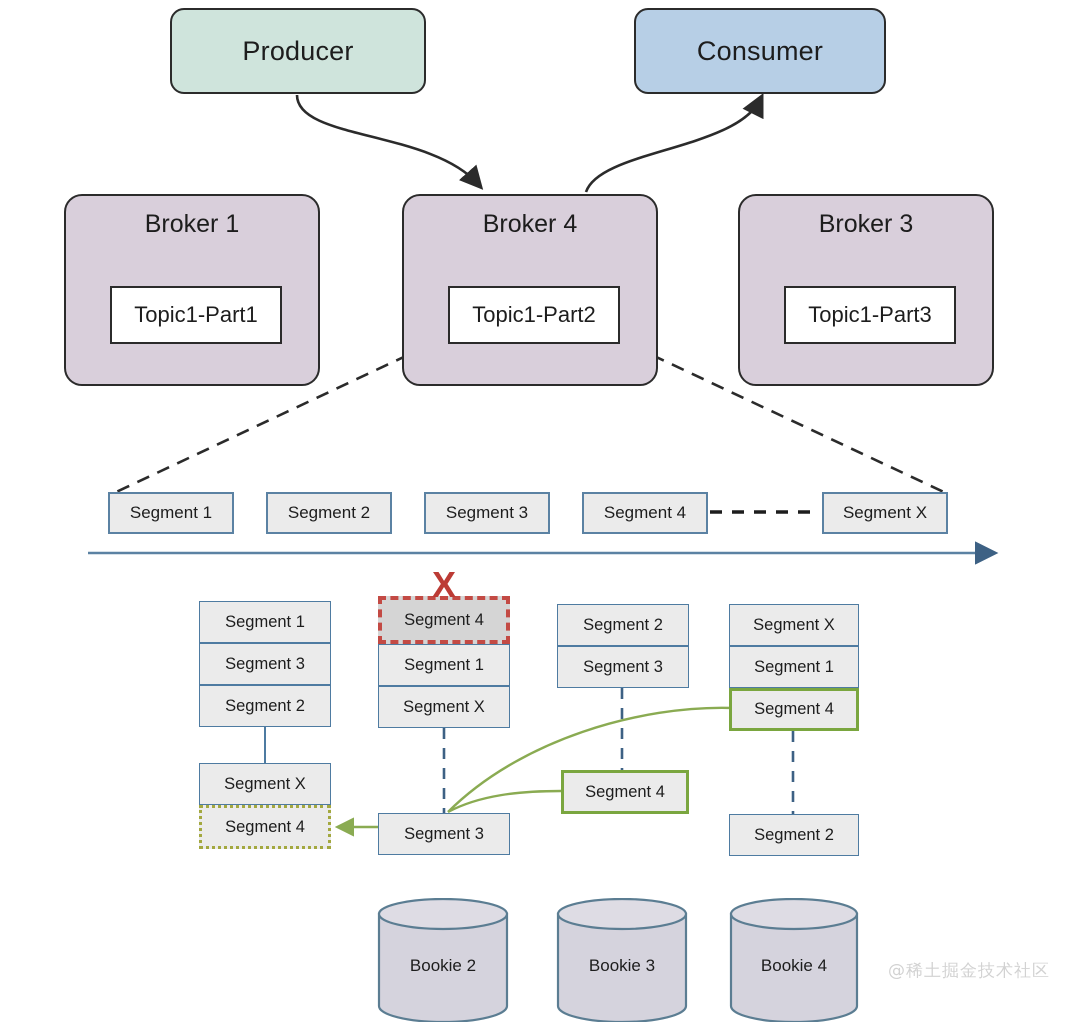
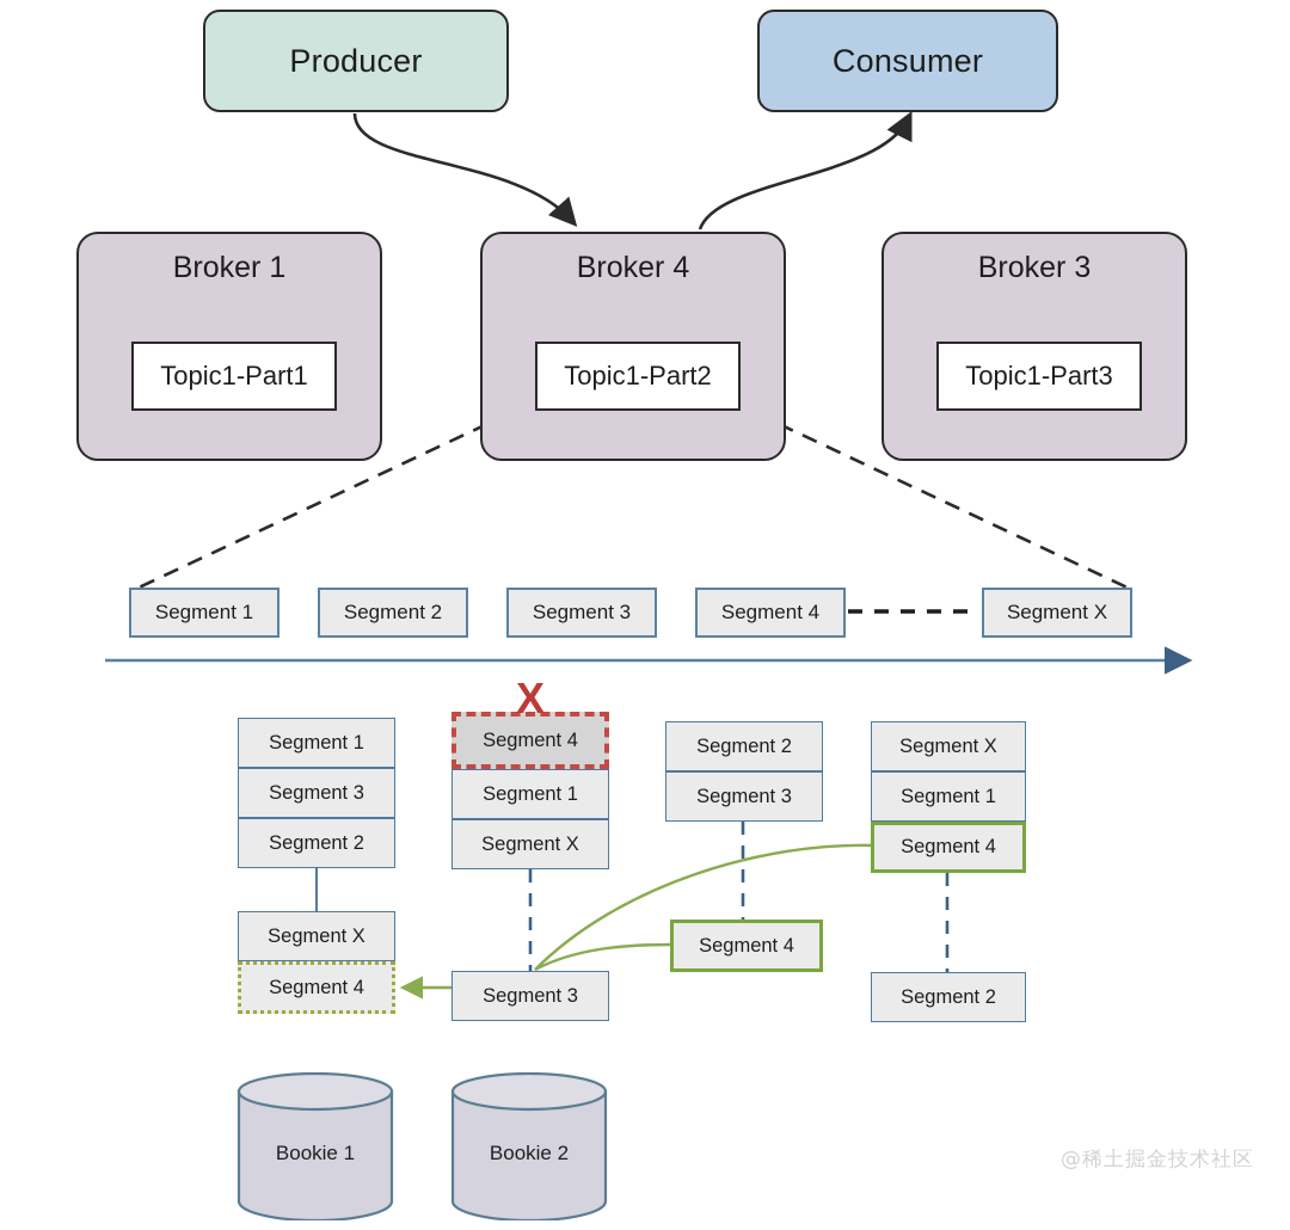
  Producer
  Consumer
  Broker 1
  Topic1-Part1
  Broker 4
  Topic1-Part2
  Broker 3
  Topic1-Part3
  Segment 1
  Segment 2
  Segment 3
  Segment 4
  Segment X
  Segment 1
  Segment 3
  Segment 2
  Segment X
  Segment 4
  X
  Segment 4
  Segment 1
  Segment X
  Segment 3
  Segment 2
  Segment 3
  Segment 4
  Segment X
  Segment 1
  Segment 4
  Segment 2
+ Bookie 1
  Bookie 2
- Bookie 3
- Bookie 4
  @稀土掘金技术社区
